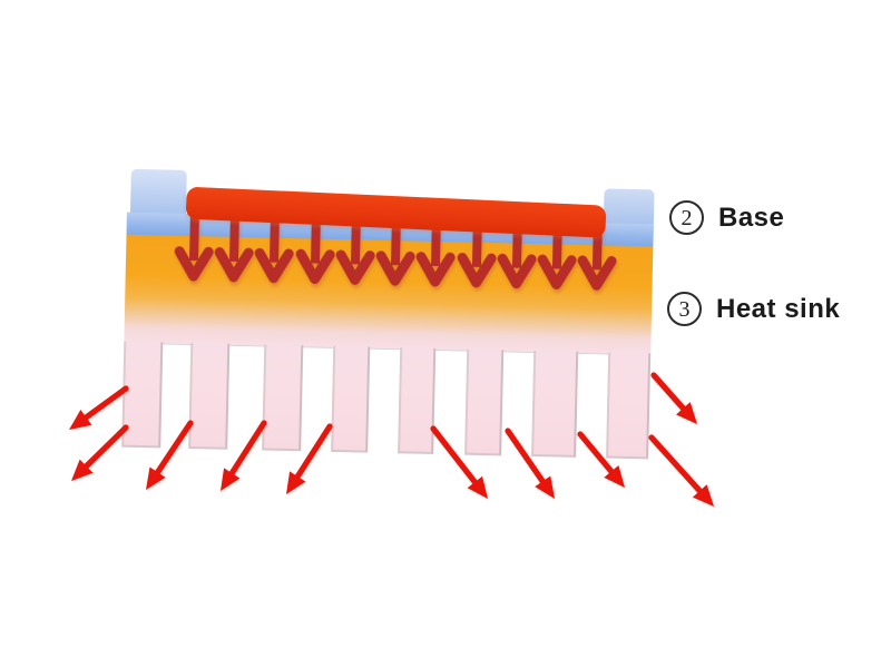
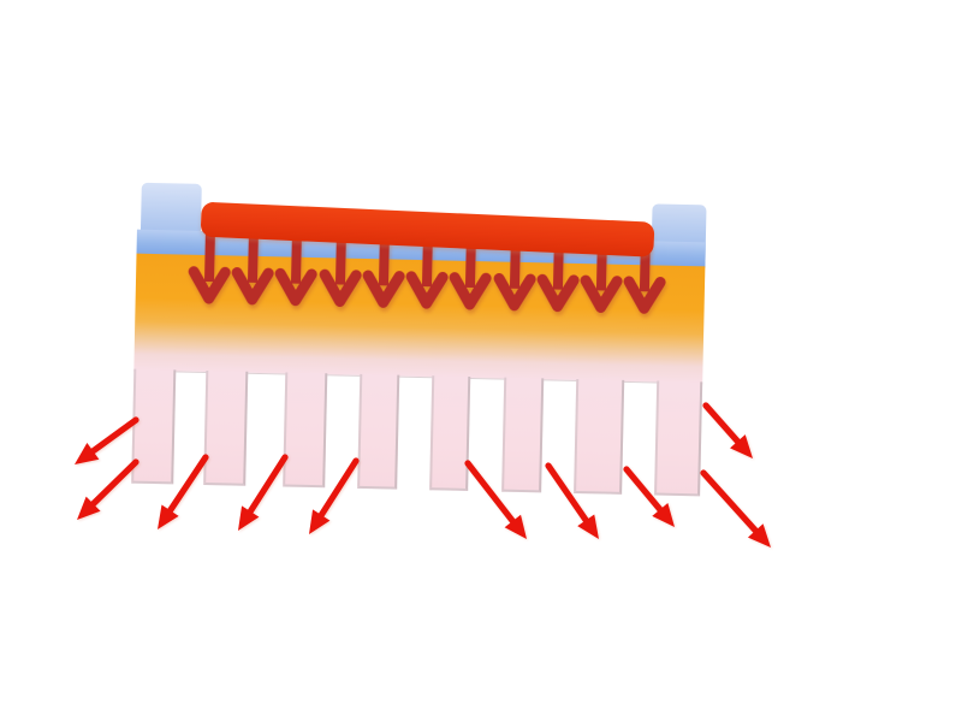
- 2
- Base
- 3
- Heat sink
